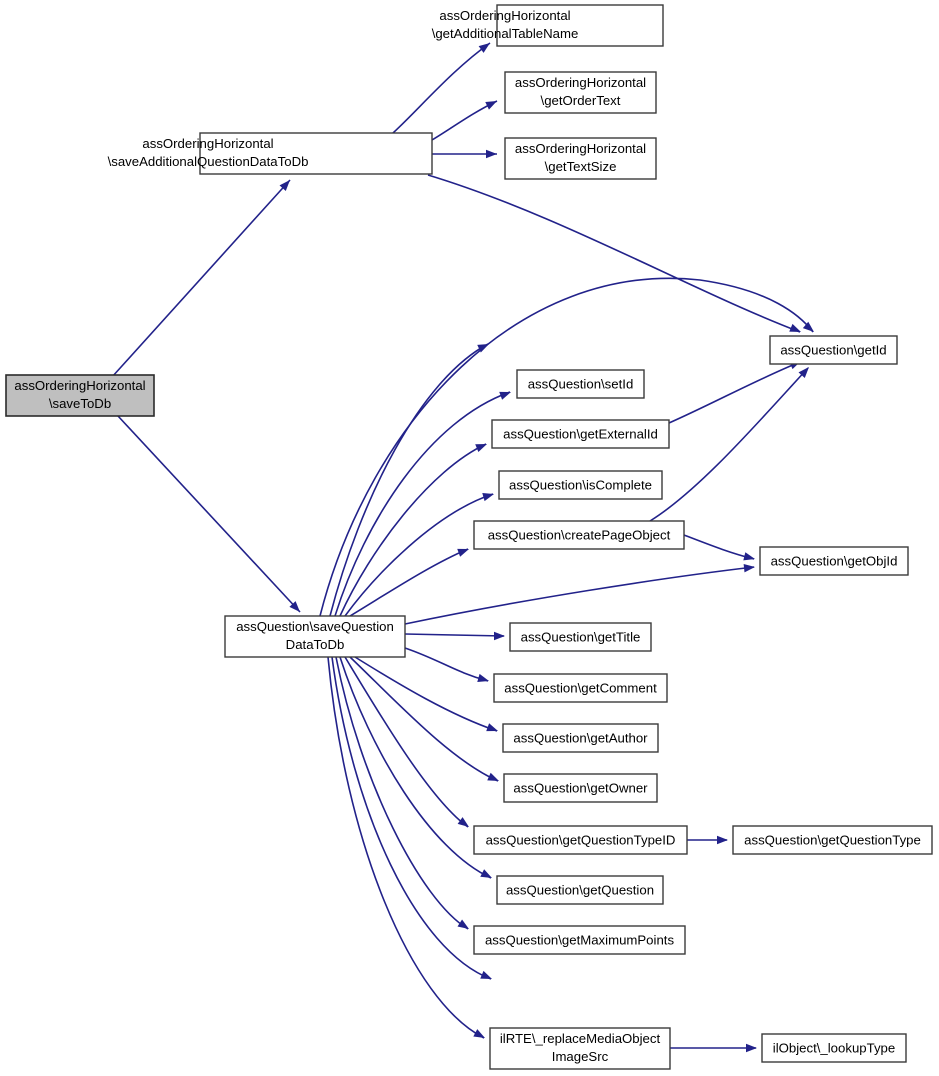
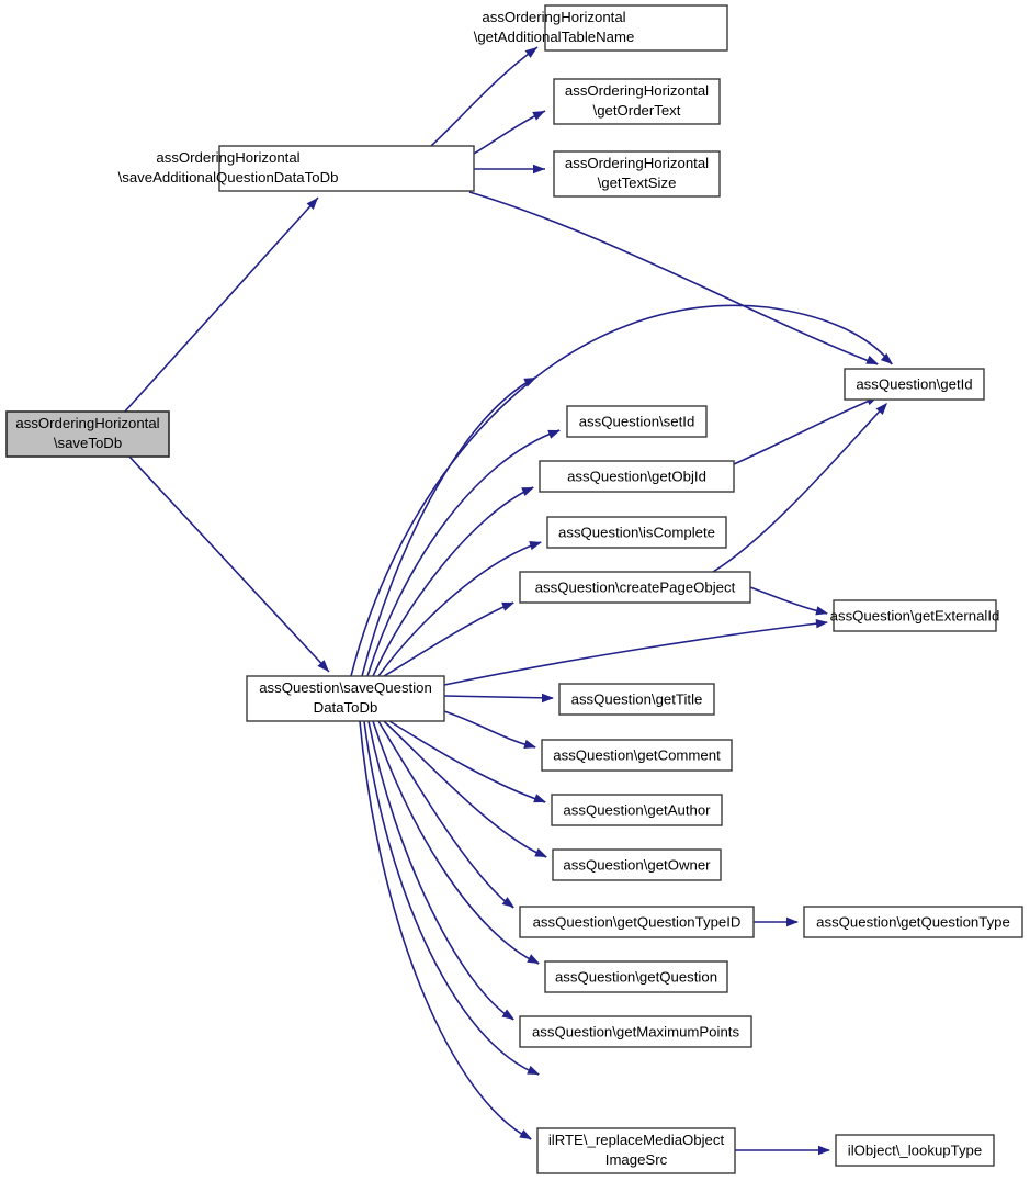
  assOrderingHorizontal
  \saveToDb
  assOrderingHorizontal
  \saveAdditionalQuestionDataToDb
  assOrderingHorizontal
  \getAdditionalTableName
  assOrderingHorizontal
  \getOrderText
  assOrderingHorizontal
  \getTextSize
  assQuestion\getId
  assQuestion\setId
- assQuestion\getExternalId
+ assQuestion\getObjId
  assQuestion\isComplete
  assQuestion\createPageObject
- assQuestion\getObjId
+ assQuestion\getExternalId
  assQuestion\saveQuestion
  DataToDb
  assQuestion\getTitle
  assQuestion\getComment
  assQuestion\getAuthor
  assQuestion\getOwner
  assQuestion\getQuestionTypeID
  assQuestion\getQuestionType
  assQuestion\getQuestion
  assQuestion\getMaximumPoints
  ilRTE\_replaceMediaObject
  ImageSrc
  ilObject\_lookupType
